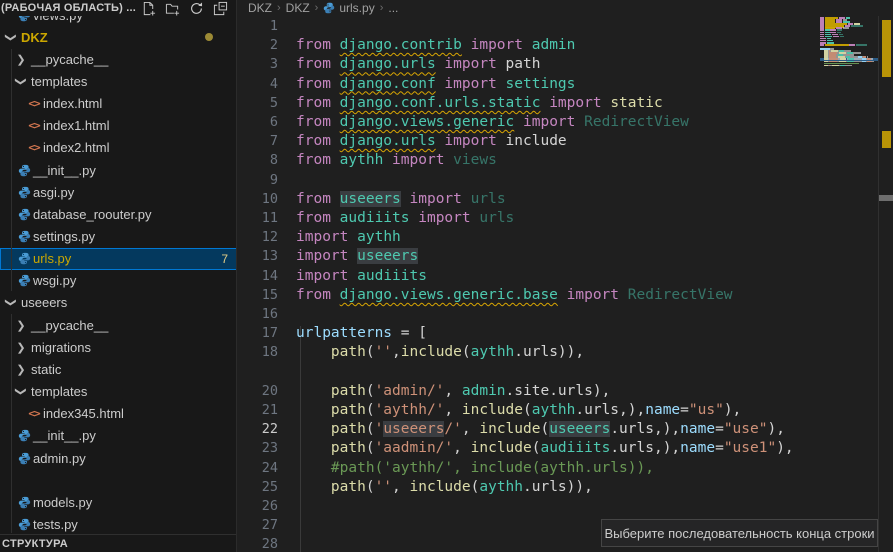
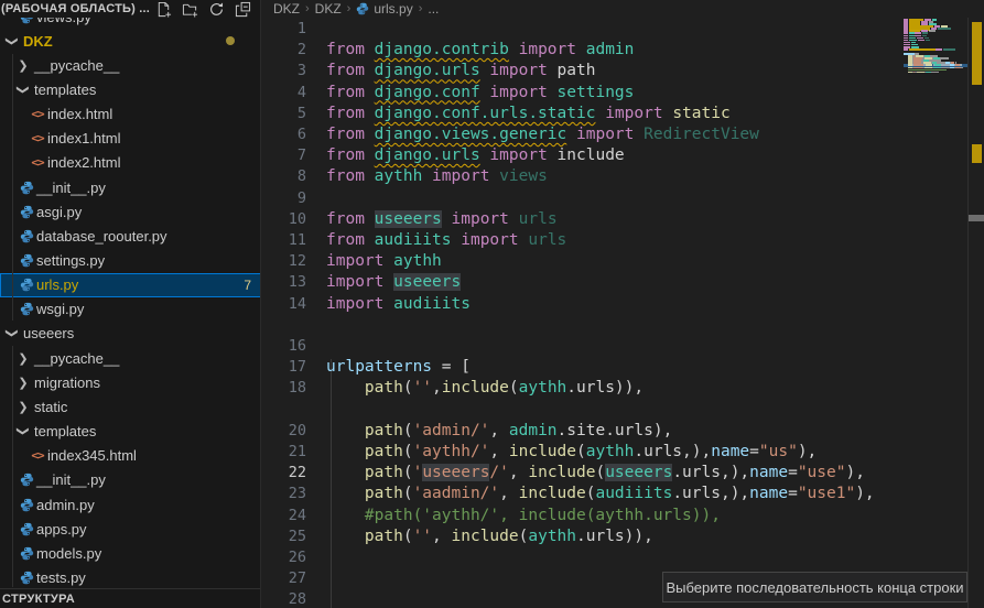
  DKZ
  ❯
  __pycache__
  templates
  <>
  index.html
  <>
  index1.html
  <>
  index2.html
  __init__.py
  asgi.py
  database_roouter.py
  settings.py
  urls.py
  7
  wsgi.py
  useeers
  ❯
  __pycache__
  ❯
  migrations
  ❯
  static
  templates
  <>
  index345.html
  __init__.py
  admin.py
+ apps.py
  models.py
  tests.py
  (РАБОЧАЯ ОБЛАСТЬ) ...
  СТРУКТУРА
  DKZ
  ›
  DKZ
  ›
  urls.py
  ›
  ...
  1
  2
  from django.contrib import admin
  3
  from django.urls import path
  4
  from django.conf import settings
  5
  from django.conf.urls.static import static
  6
  from django.views.generic import RedirectView
  7
  from django.urls import include
  8
  from aythh import views
  9
  10
  from useeers import urls
  11
  from audiiits import urls
  12
  import aythh
  13
  import useeers
  14
  import audiiits
- 15
- from django.views.generic.base import RedirectView
  16
  17
  urlpatterns = [
  18
  path('',include(aythh.urls)),
  20
  path('admin/', admin.site.urls),
  21
  path('aythh/', include(aythh.urls,),name="us"),
  22
  path('useeers/', include(useeers.urls,),name="use"),
  23
  path('aadmin/', include(audiiits.urls,),name="use1"),
  24
  #path('aythh/', include(aythh.urls)),
  25
  path('', include(aythh.urls)),
  26
  27
  28
  Выберите последовательность конца строки
